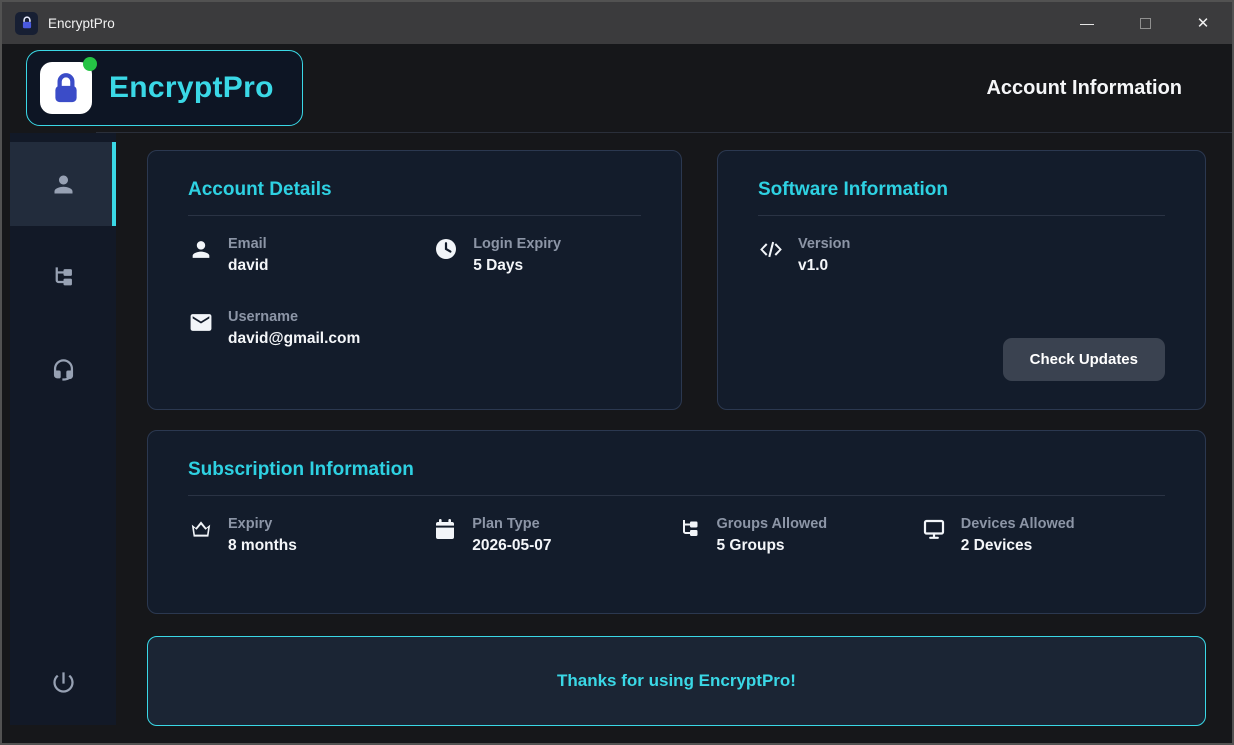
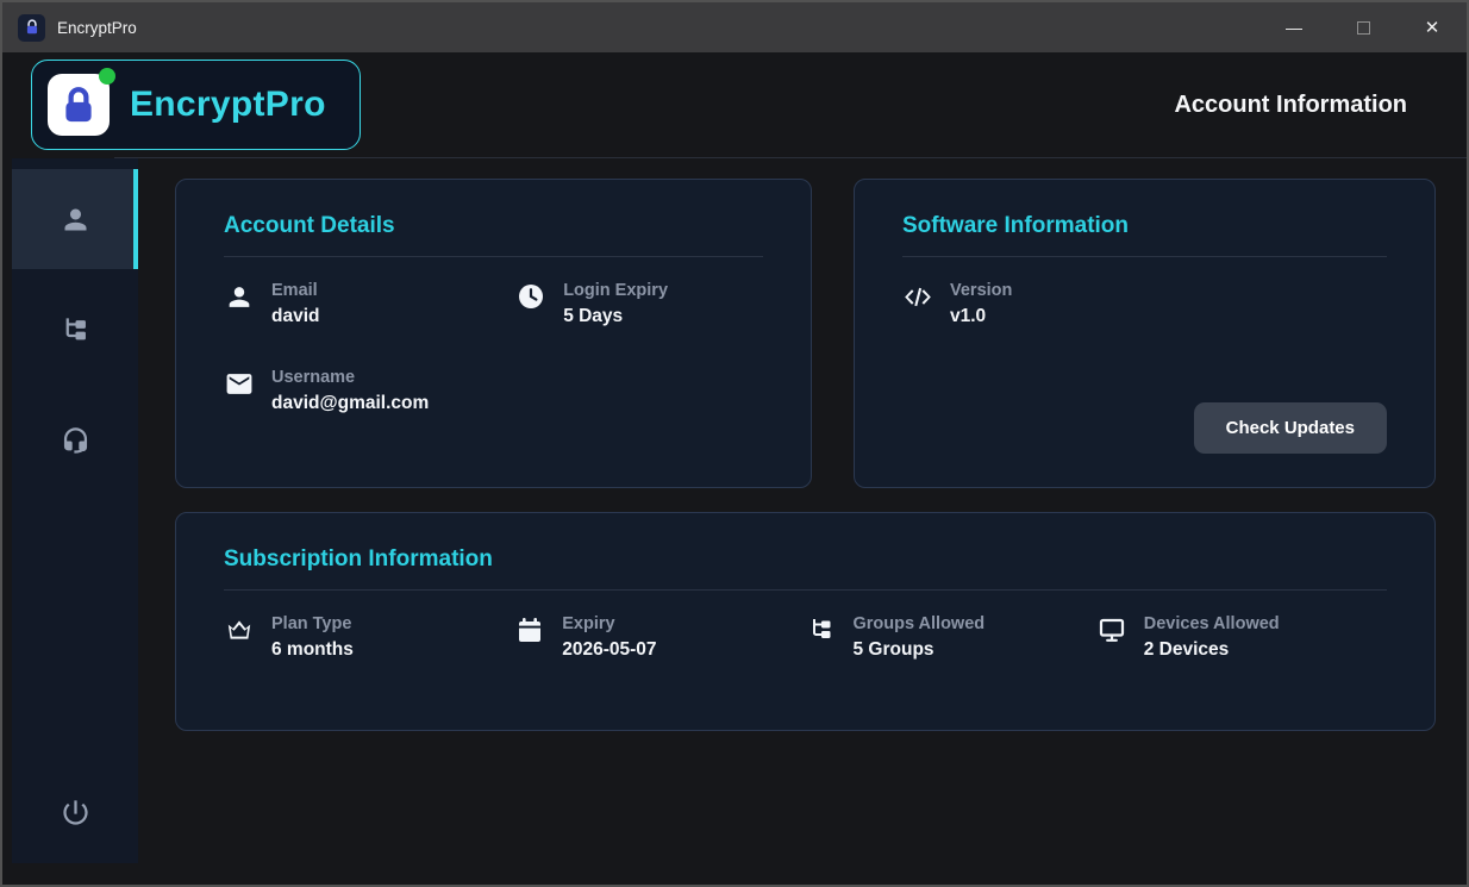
  EncryptPro
  —
  ✕
  EncryptPro
  Account Information
  Account Details
  Email
  david
  Login Expiry
  5 Days
  Username
  david@gmail.com
  Software Information
  Version
  v1.0
  Check Updates
  Subscription Information
- Expiry
+ Plan Type
- 8 months
+ 6 months
- Plan Type
+ Expiry
  2026-05-07
  Groups Allowed
  5 Groups
  Devices Allowed
  2 Devices
- Thanks for using EncryptPro!
